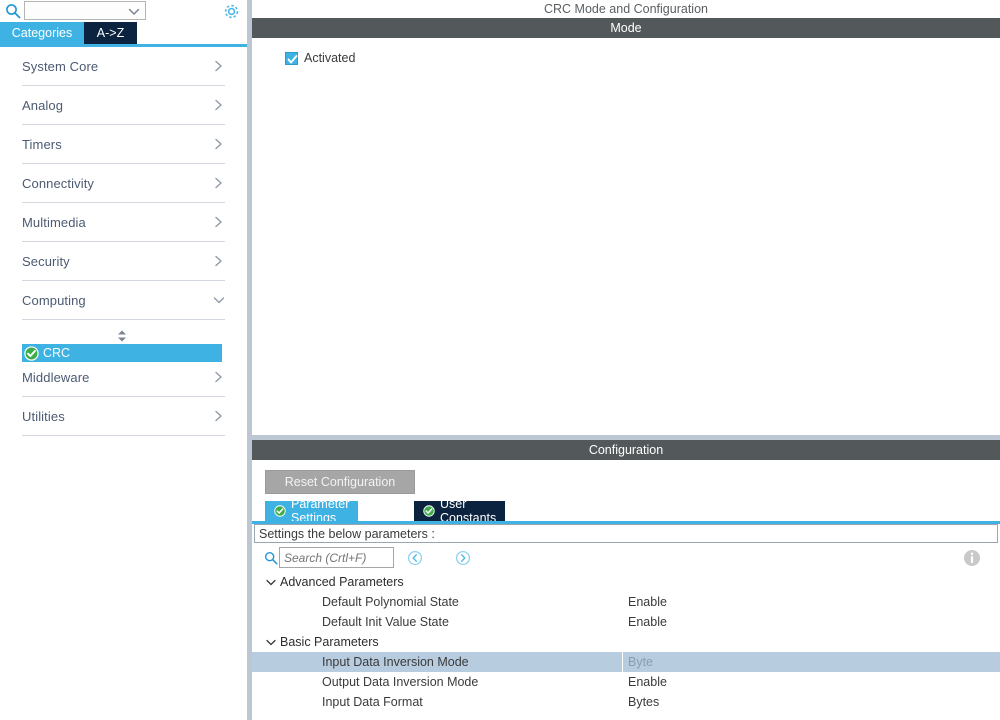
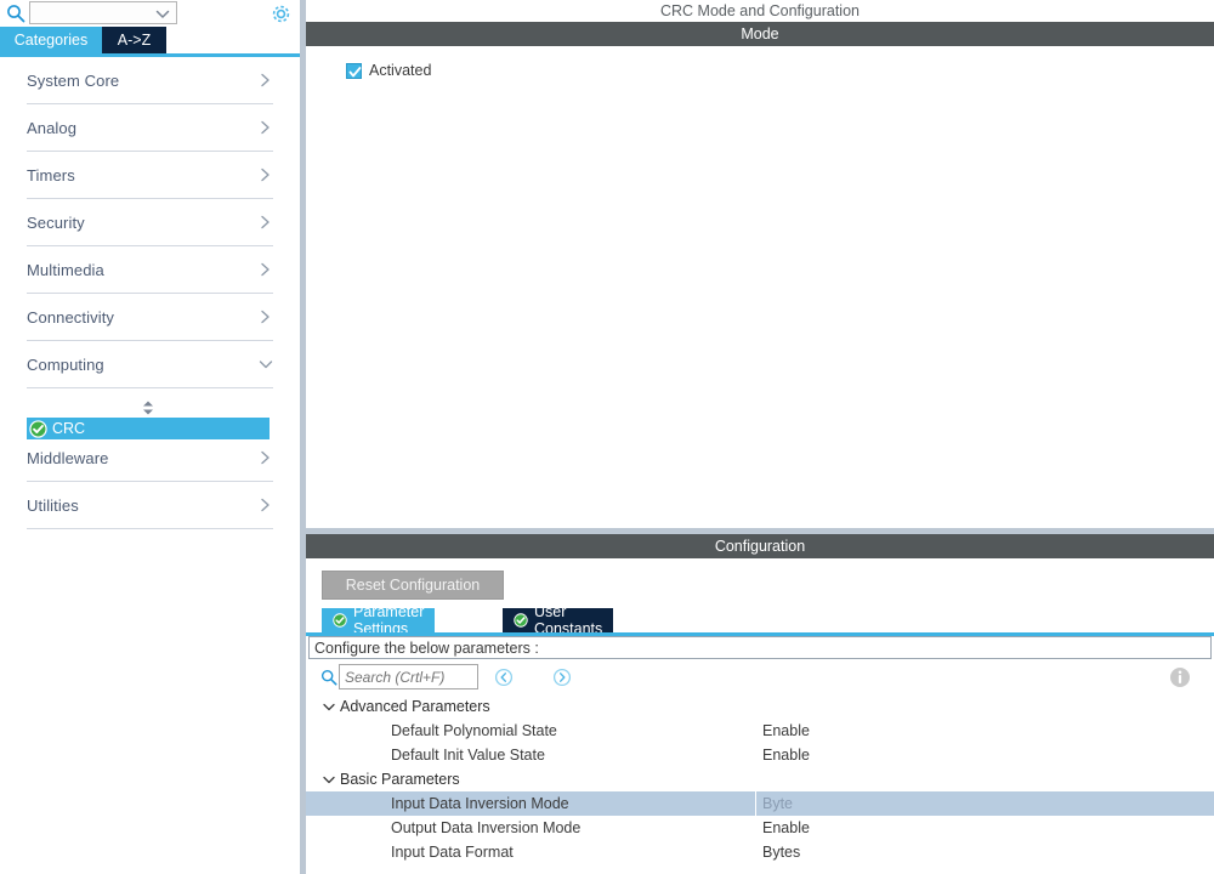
  Categories
  A->Z
  System Core
  Analog
  Timers
- Connectivity
+ Security
  Multimedia
- Security
+ Connectivity
  Computing
  Middleware
  Utilities
  CRC
  CRC Mode and Configuration
  Mode
  Activated
  Configuration
  Reset Configuration
  Parameter Settings
  User Constants
- Settings the below parameters :
+ Configure the below parameters :
  Search (Crtl+F)
  Advanced Parameters
  Default Polynomial State
  Enable
  Default Init Value State
  Enable
  Basic Parameters
  Input Data Inversion Mode
  Byte
  Output Data Inversion Mode
  Enable
  Input Data Format
  Bytes
